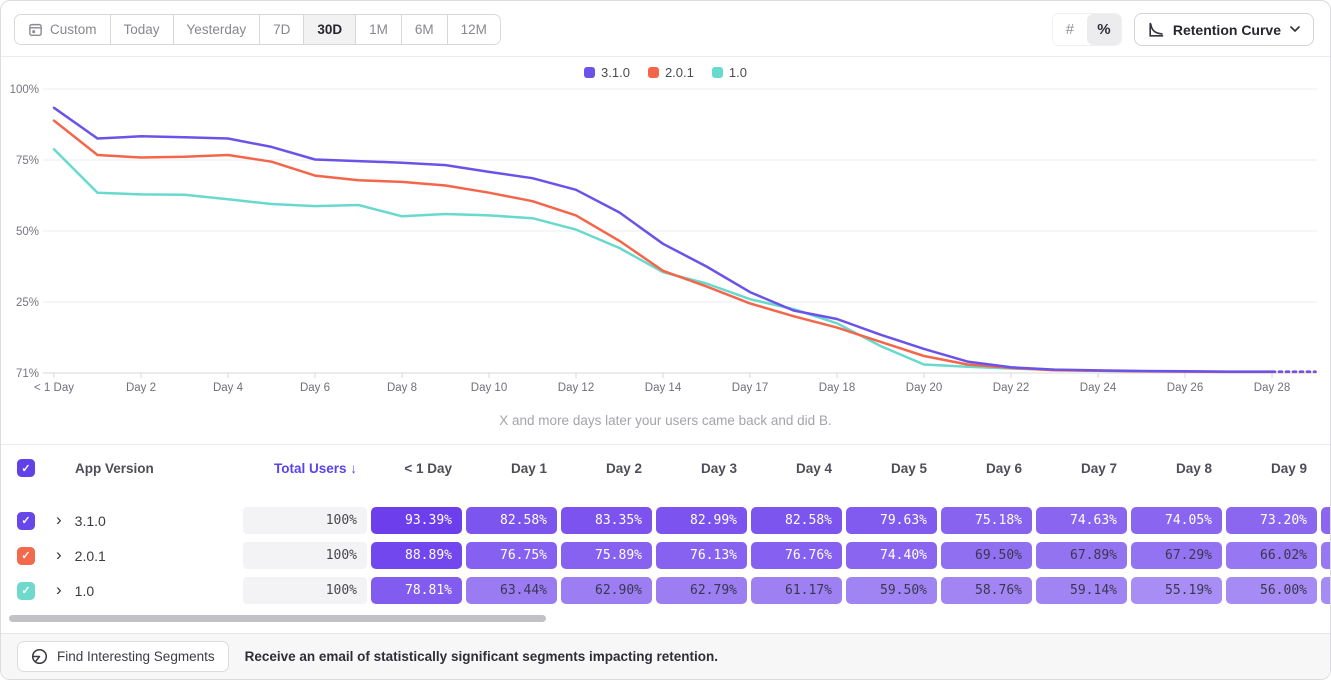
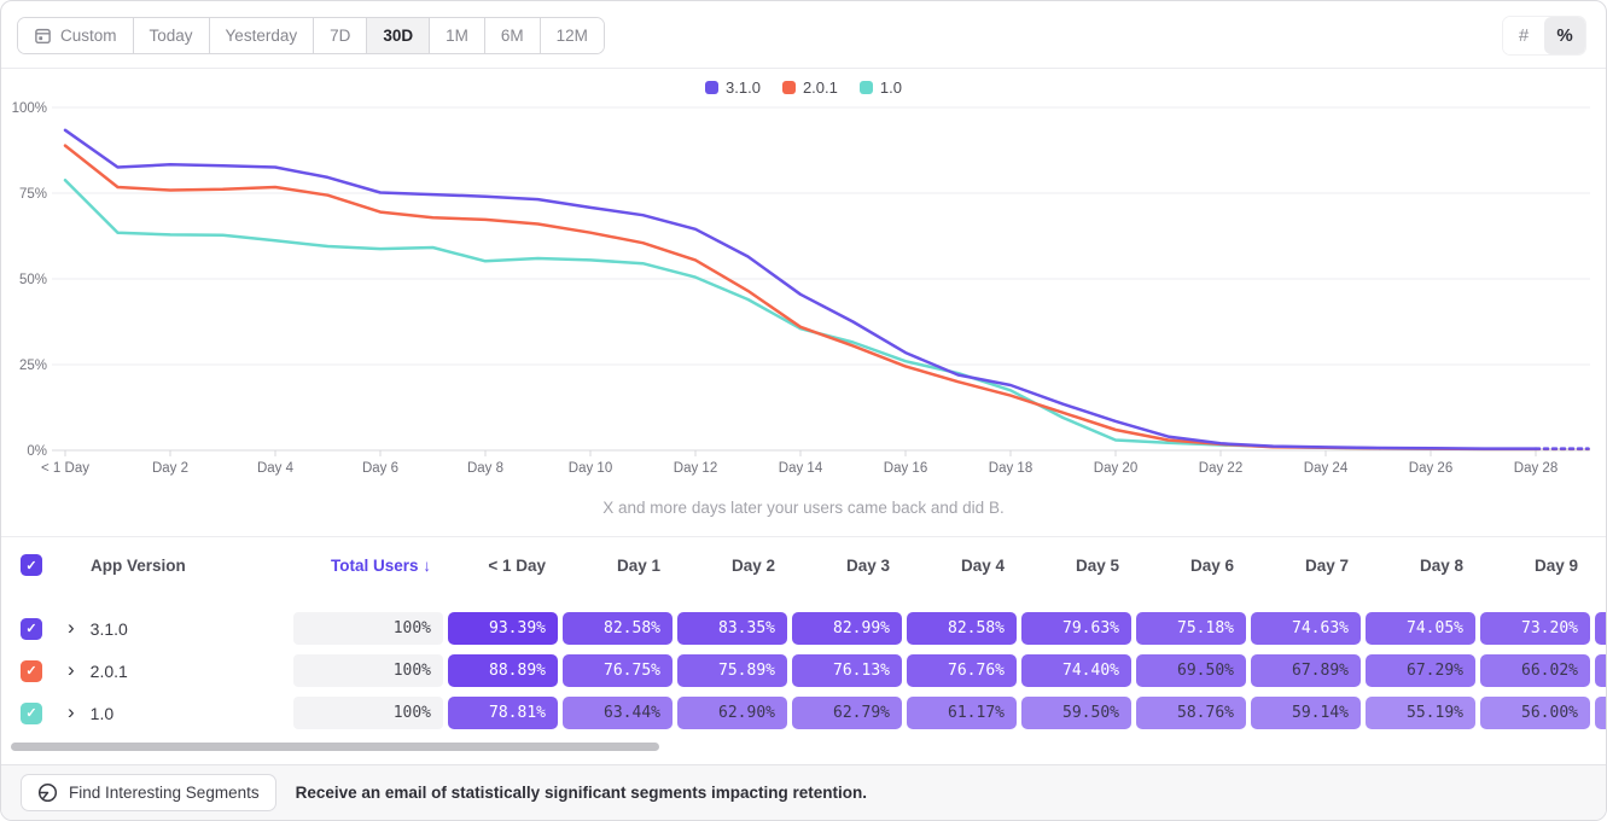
  Custom
  Today
  Yesterday
  7D
  30D
  1M
  6M
  12M
  #
  %
- Retention Curve
  3.1.0
  2.0.1
  1.0
- 71%
+ 0%
  25%
  50%
  75%
  100%
  < 1 Day
  Day 2
  Day 4
  Day 6
  Day 8
  Day 10
  Day 12
  Day 14
- Day 17
+ Day 16
  Day 18
  Day 20
  Day 22
  Day 24
  Day 26
  Day 28
  X and more days later your users came back and did B.
  ✓
  App Version
  Total Users ↓
  < 1 Day
  Day 1
  Day 2
  Day 3
  Day 4
  Day 5
  Day 6
  Day 7
  Day 8
  Day 9
  ✓
  ›
  3.1.0
  100%
  93.39%
  82.58%
  83.35%
  82.99%
  82.58%
  79.63%
  75.18%
  74.63%
  74.05%
  73.20%
  ✓
  ›
  2.0.1
  100%
  88.89%
  76.75%
  75.89%
  76.13%
  76.76%
  74.40%
  69.50%
  67.89%
  67.29%
  66.02%
  ✓
  ›
  1.0
  100%
  78.81%
  63.44%
  62.90%
  62.79%
  61.17%
  59.50%
  58.76%
  59.14%
  55.19%
  56.00%
  Find Interesting Segments
  Receive an email of statistically significant segments impacting retention.
